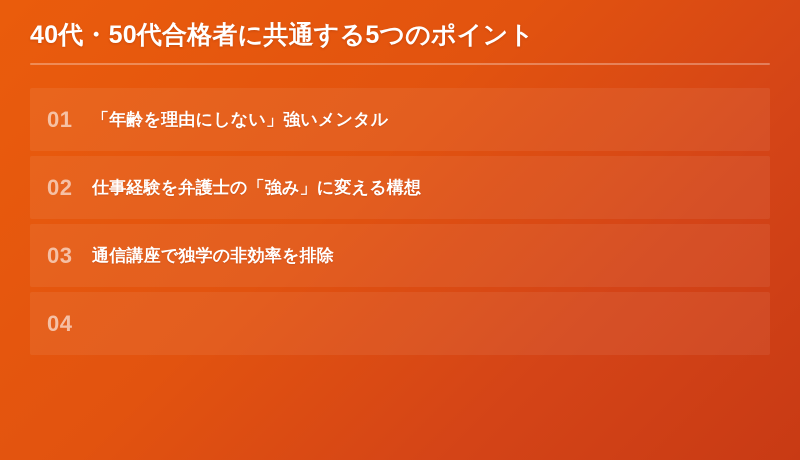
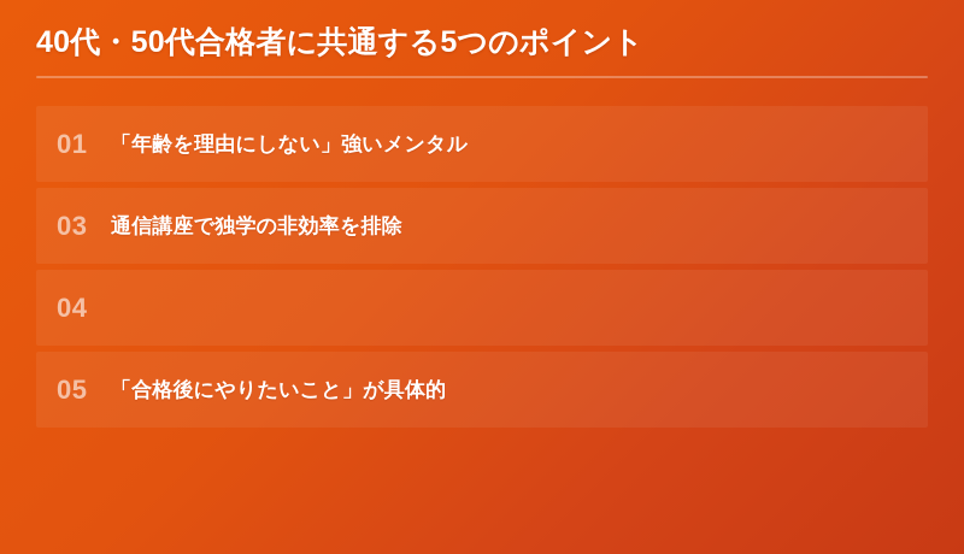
  40代・50代合格者に共通する5つのポイント
  01
  「年齢を理由にしない」強いメンタル
- 02
- 仕事経験を弁護士の「強み」に変える構想
  03
  通信講座で独学の非効率を排除
  04
+ 05
+ 「合格後にやりたいこと」が具体的
